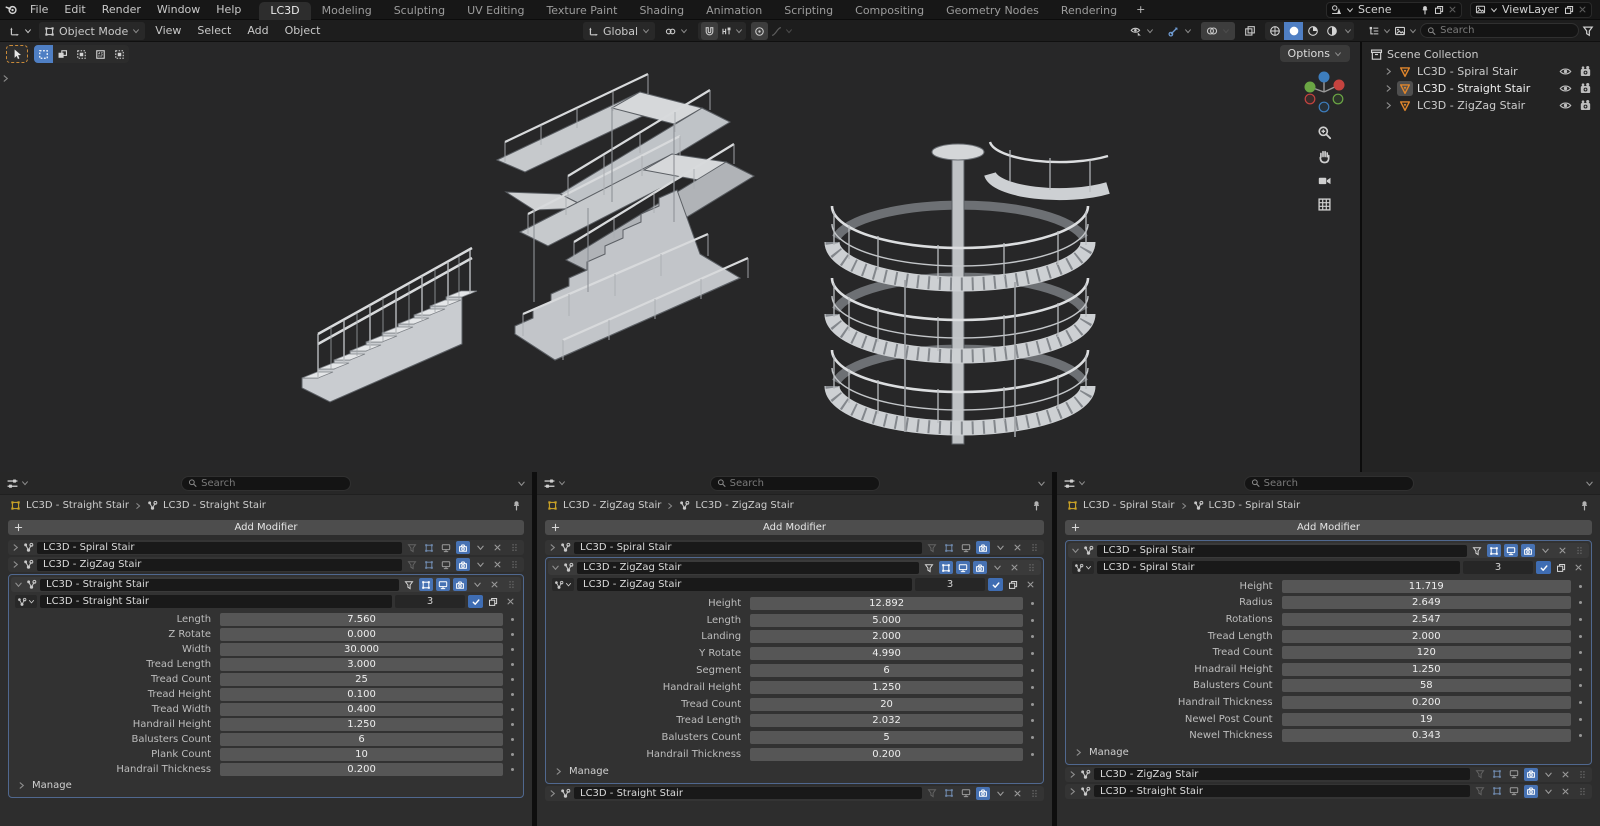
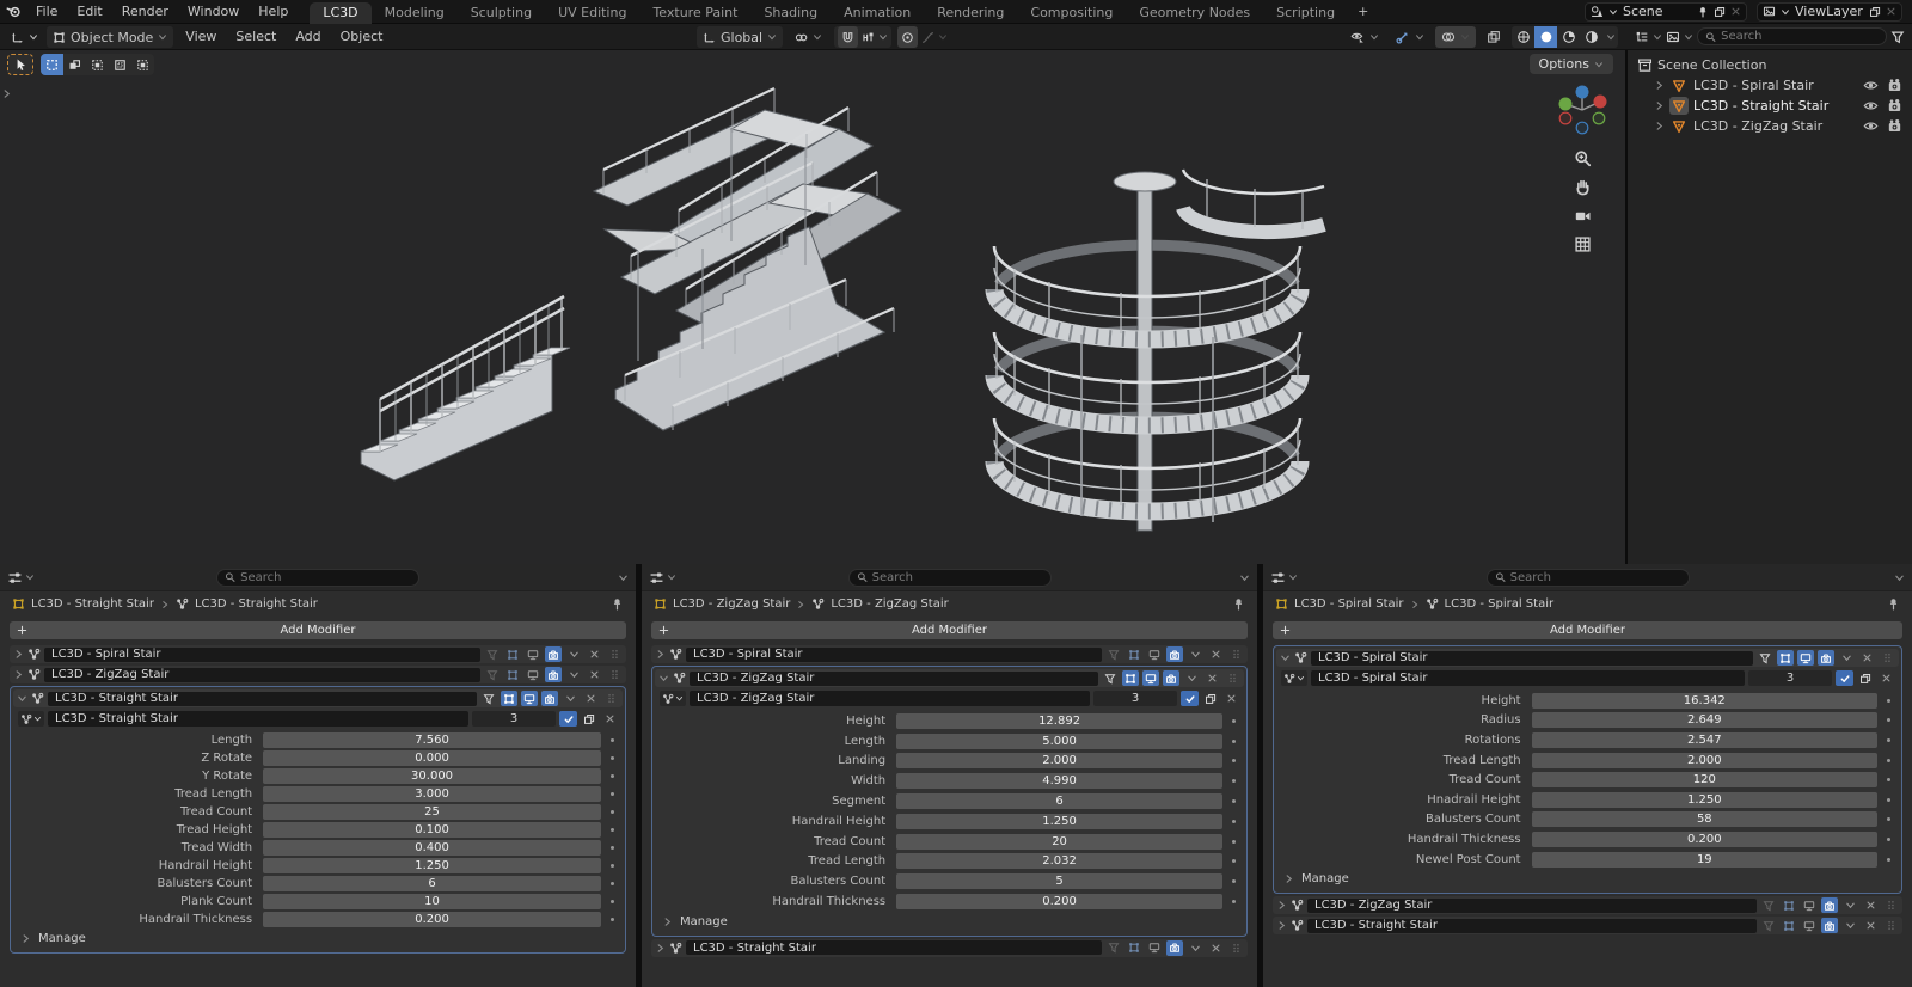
  File
  Edit
  Render
  Window
  Help
  LC3D
  Modeling
  Sculpting
  UV Editing
  Texture Paint
  Shading
  Animation
- Scripting
+ Rendering
  Compositing
  Geometry Nodes
- Rendering
+ Scripting
  +
  Scene
  ViewLayer
  Object Mode
  View
  Select
  Add
  Object
  Global
  Search
  Options
  Scene Collection
  LC3D - Spiral Stair
  LC3D - Straight Stair
  LC3D - ZigZag Stair
  Search
  LC3D - Straight Stair
  LC3D - Straight Stair
  Add Modifier
  LC3D - Spiral Stair
  LC3D - ZigZag Stair
  LC3D - Straight Stair
  LC3D - Straight Stair
  3
  Length
  7.560
  Z Rotate
  0.000
- Width
+ Y Rotate
  30.000
  Tread Length
  3.000
  Tread Count
  25
  Tread Height
  0.100
  Tread Width
  0.400
  Handrail Height
  1.250
  Balusters Count
  6
  Plank Count
  10
  Handrail Thickness
  0.200
  Manage
  Search
  LC3D - ZigZag Stair
  LC3D - ZigZag Stair
  Add Modifier
  LC3D - Spiral Stair
  LC3D - ZigZag Stair
  LC3D - ZigZag Stair
  3
  Height
  12.892
  Length
  5.000
  Landing
  2.000
- Y Rotate
+ Width
  4.990
  Segment
  6
  Handrail Height
  1.250
  Tread Count
  20
  Tread Length
  2.032
  Balusters Count
  5
  Handrail Thickness
  0.200
  Manage
  LC3D - Straight Stair
  Search
  LC3D - Spiral Stair
  LC3D - Spiral Stair
  Add Modifier
  LC3D - Spiral Stair
  LC3D - Spiral Stair
  3
  Height
- 11.719
+ 16.342
  Radius
  2.649
  Rotations
  2.547
  Tread Length
  2.000
  Tread Count
  120
  Hnadrail Height
  1.250
  Balusters Count
  58
  Handrail Thickness
  0.200
  Newel Post Count
  19
- Newel Thickness
- 0.343
  Manage
  LC3D - ZigZag Stair
  LC3D - Straight Stair
